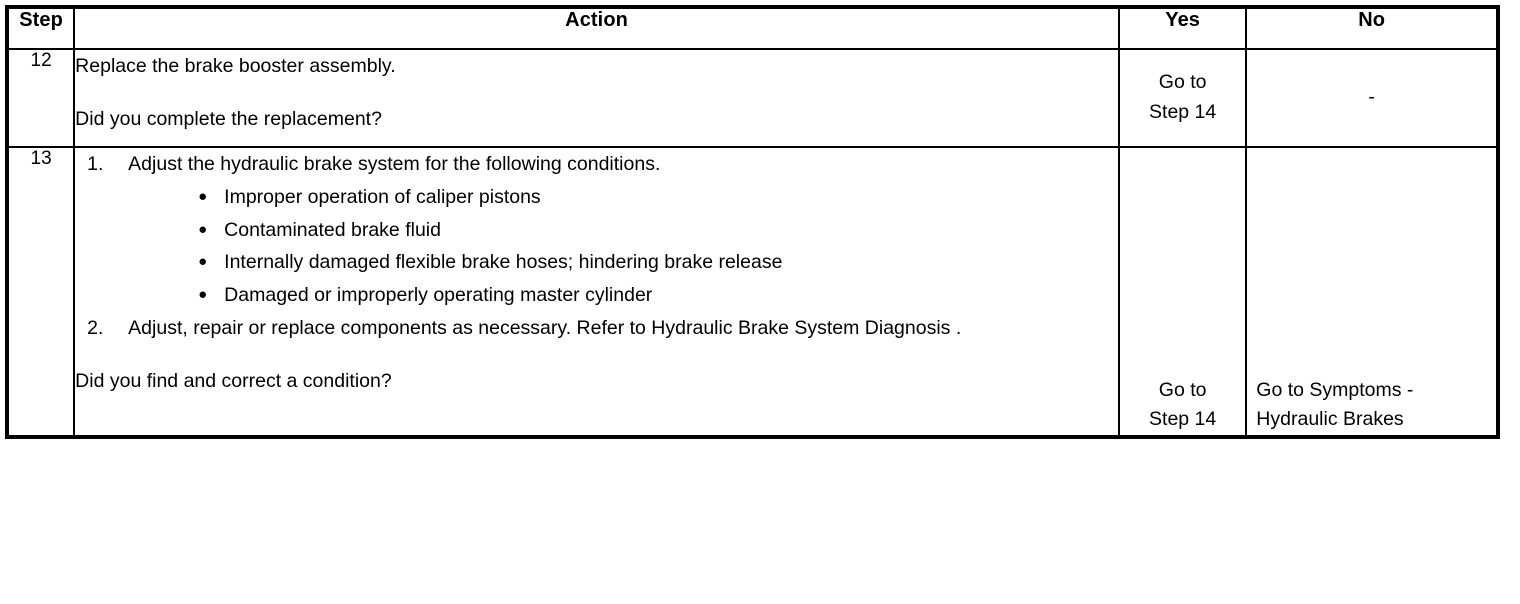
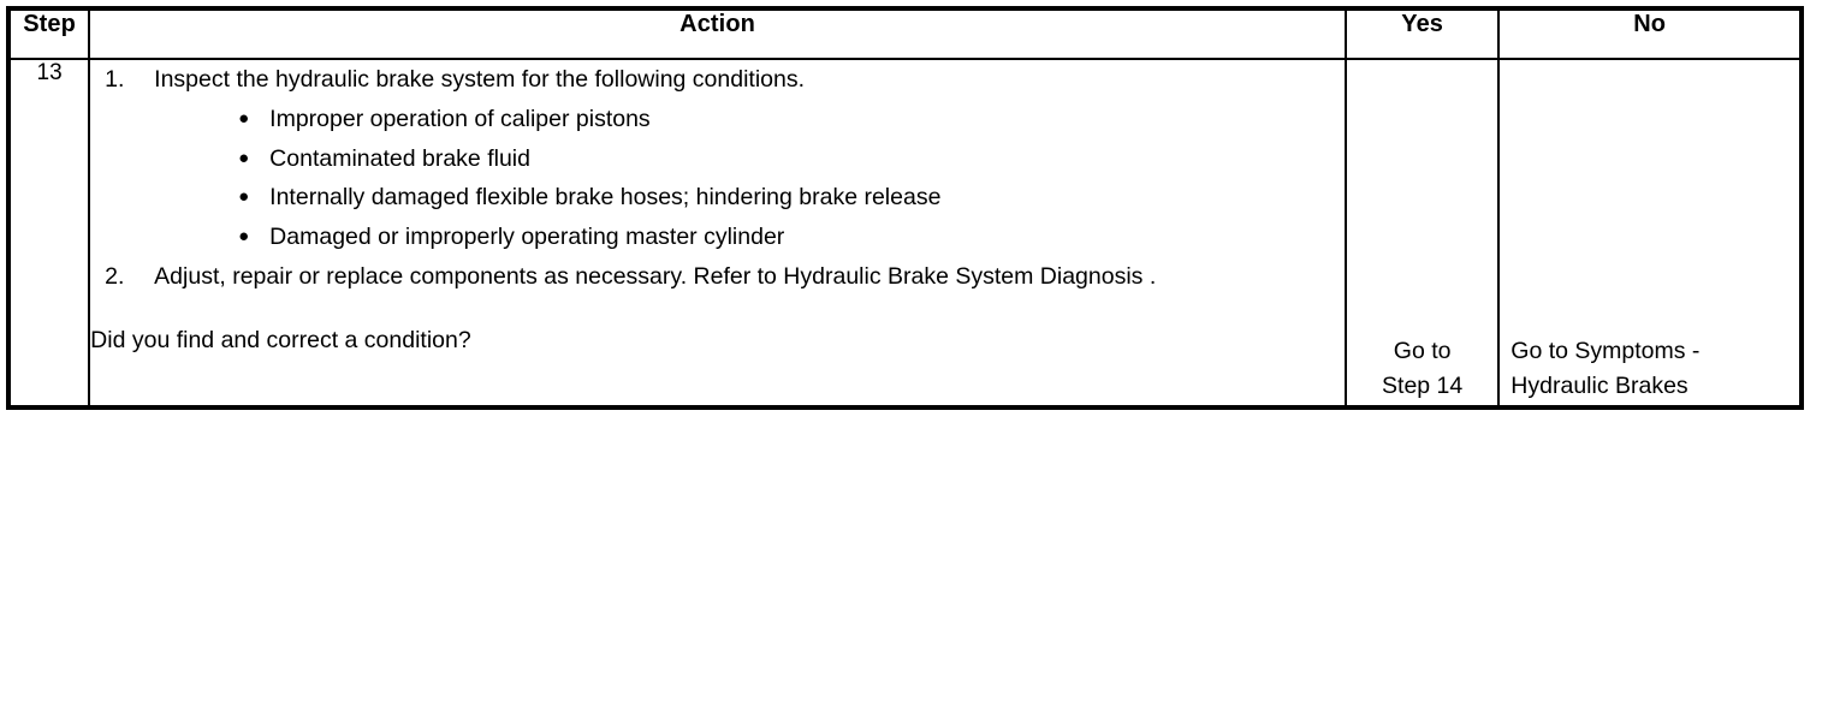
  Step	Action	Yes	No
- 12	Replace the brake booster assembly. Did you complete the replacement?	Go to Step 14	-
- 13	1. Adjust the hydraulic brake system for the following conditions. ● Improper operation of caliper pistons ● Contaminated brake fluid ● Internally damaged flexible brake hoses; hindering brake release ● Damaged or improperly operating master cylinder 2. Adjust, repair or replace components as necessary. Refer to Hydraulic Brake System Diagnosis . Did you find and correct a condition?	Go to Step 14	Go to Symptoms - Hydraulic Brakes
+ 13	1. Inspect the hydraulic brake system for the following conditions. ● Improper operation of caliper pistons ● Contaminated brake fluid ● Internally damaged flexible brake hoses; hindering brake release ● Damaged or improperly operating master cylinder 2. Adjust, repair or replace components as necessary. Refer to Hydraulic Brake System Diagnosis . Did you find and correct a condition?	Go to Step 14	Go to Symptoms - Hydraulic Brakes
